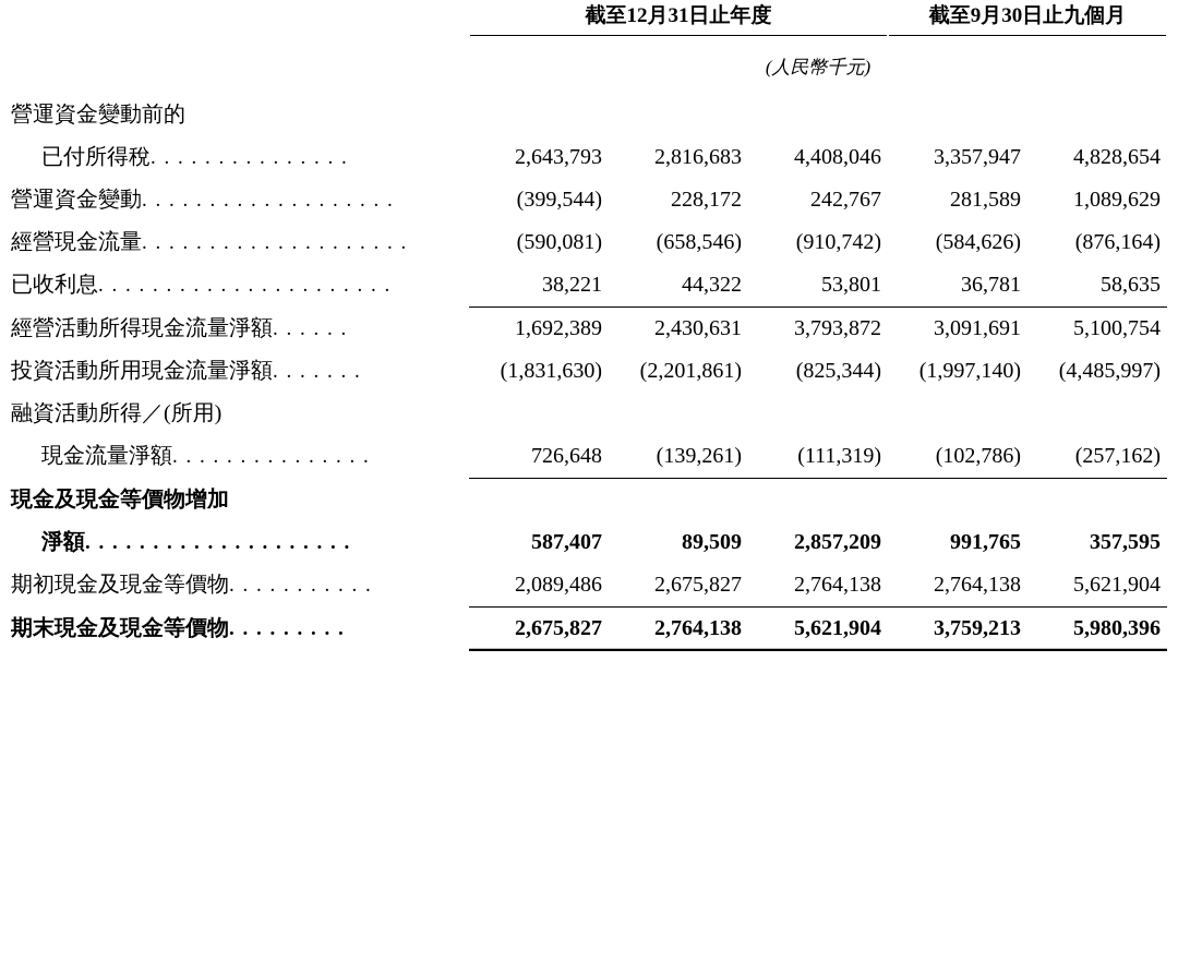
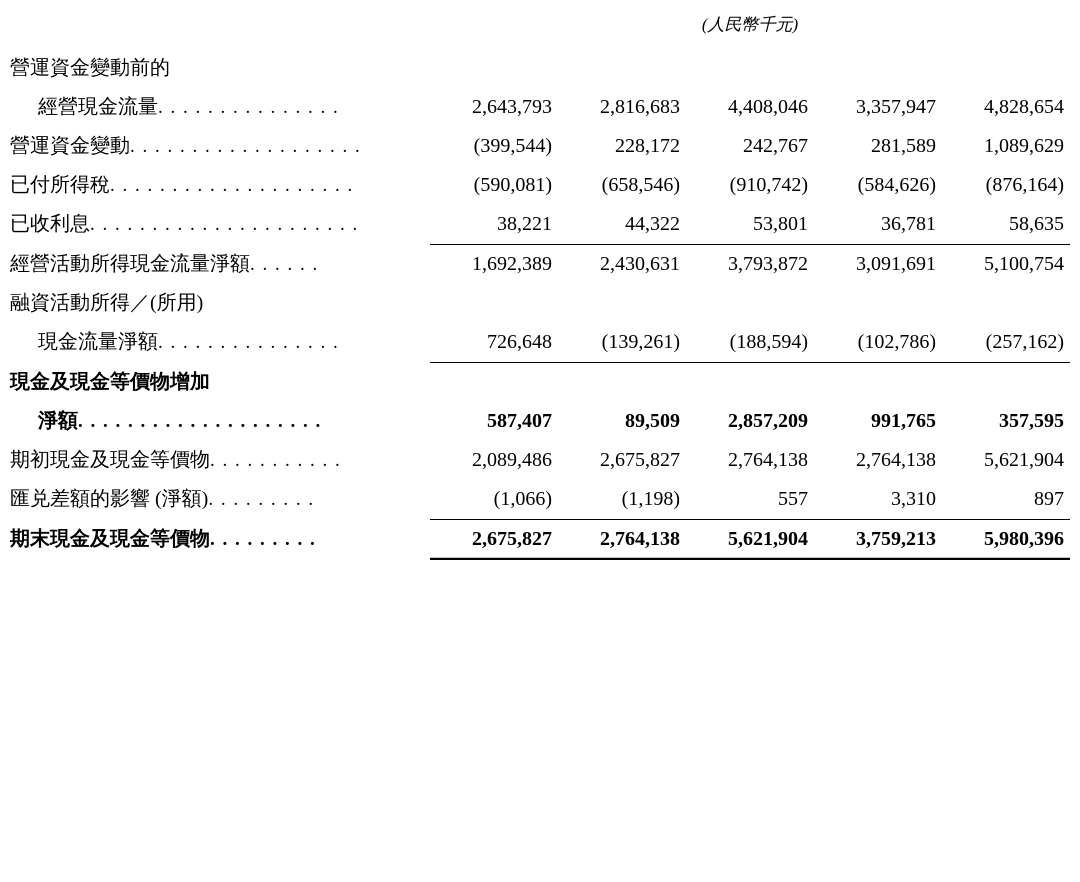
- 	截至12月31日止年度	截至9月30日止九個月
  	(人民幣千元)
  營運資金變動前的
- 已付所得稅. . . . . . . . . . . . . . .	2,643,793	2,816,683	4,408,046	3,357,947	4,828,654
+ 經營現金流量. . . . . . . . . . . . . . .	2,643,793	2,816,683	4,408,046	3,357,947	4,828,654
  營運資金變動. . . . . . . . . . . . . . . . . . .	(399,544)	228,172	242,767	281,589	1,089,629
- 經營現金流量. . . . . . . . . . . . . . . . . . . .	(590,081)	(658,546)	(910,742)	(584,626)	(876,164)
+ 已付所得稅. . . . . . . . . . . . . . . . . . . .	(590,081)	(658,546)	(910,742)	(584,626)	(876,164)
  已收利息. . . . . . . . . . . . . . . . . . . . . .	38,221	44,322	53,801	36,781	58,635
  經營活動所得現金流量淨額. . . . . .	1,692,389	2,430,631	3,793,872	3,091,691	5,100,754
- 投資活動所用現金流量淨額. . . . . . .	(1,831,630)	(2,201,861)	(825,344)	(1,997,140)	(4,485,997)
  融資活動所得／(所用)
- 現金流量淨額. . . . . . . . . . . . . . .	726,648	(139,261)	(111,319)	(102,786)	(257,162)
+ 現金流量淨額. . . . . . . . . . . . . . .	726,648	(139,261)	(188,594)	(102,786)	(257,162)
  現金及現金等價物增加
  淨額. . . . . . . . . . . . . . . . . . . .	587,407	89,509	2,857,209	991,765	357,595
  期初現金及現金等價物. . . . . . . . . . .	2,089,486	2,675,827	2,764,138	2,764,138	5,621,904
+ 匯兑差額的影響 (淨額). . . . . . . . .	(1,066)	(1,198)	557	3,310	897
  期末現金及現金等價物. . . . . . . . .	2,675,827	2,764,138	5,621,904	3,759,213	5,980,396
